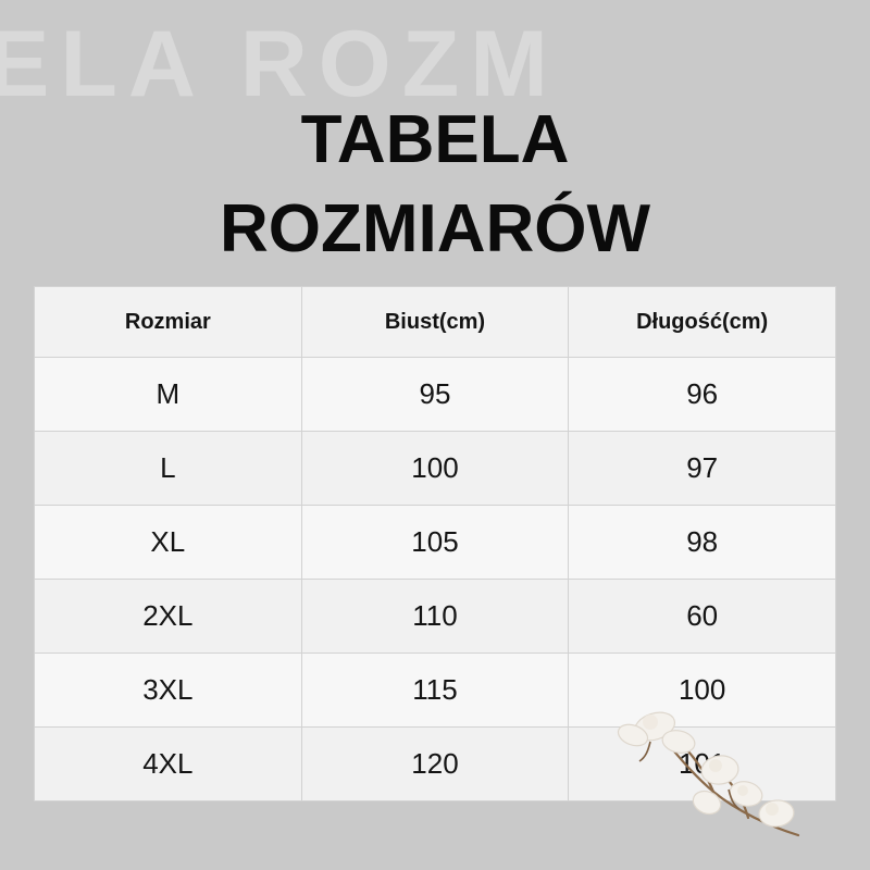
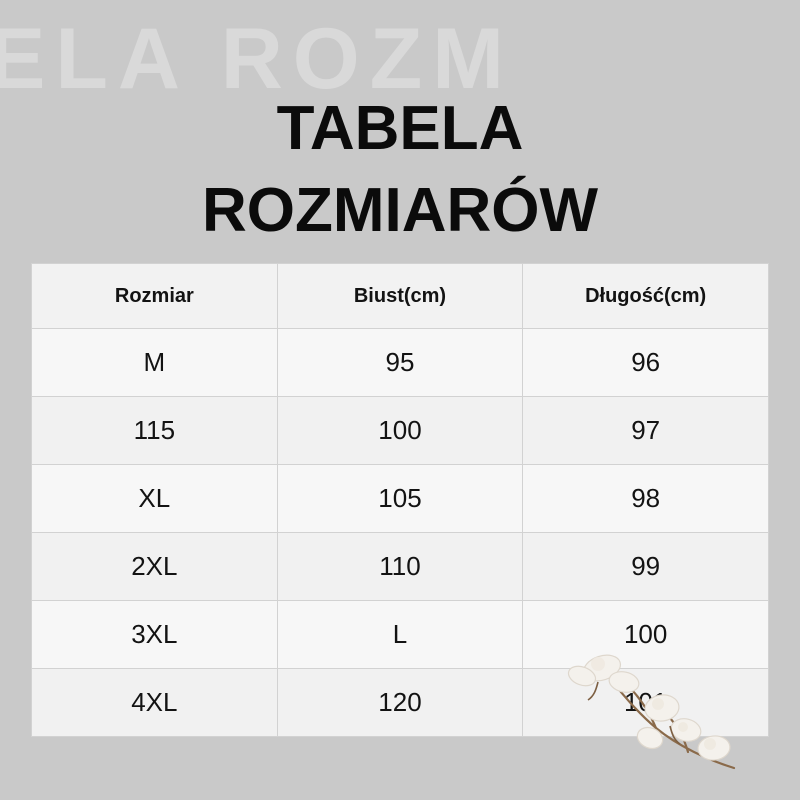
  ELA ROZM
  TABELA
  ROZMIARÓW
  Rozmiar	Biust(cm)	Długość(cm)
  M	95	96
- L	100	97
+ 115	100	97
  XL	105	98
- 2XL	110	60
+ 2XL	110	99
- 3XL	115	100
+ 3XL	L	100
  4XL	120	10
